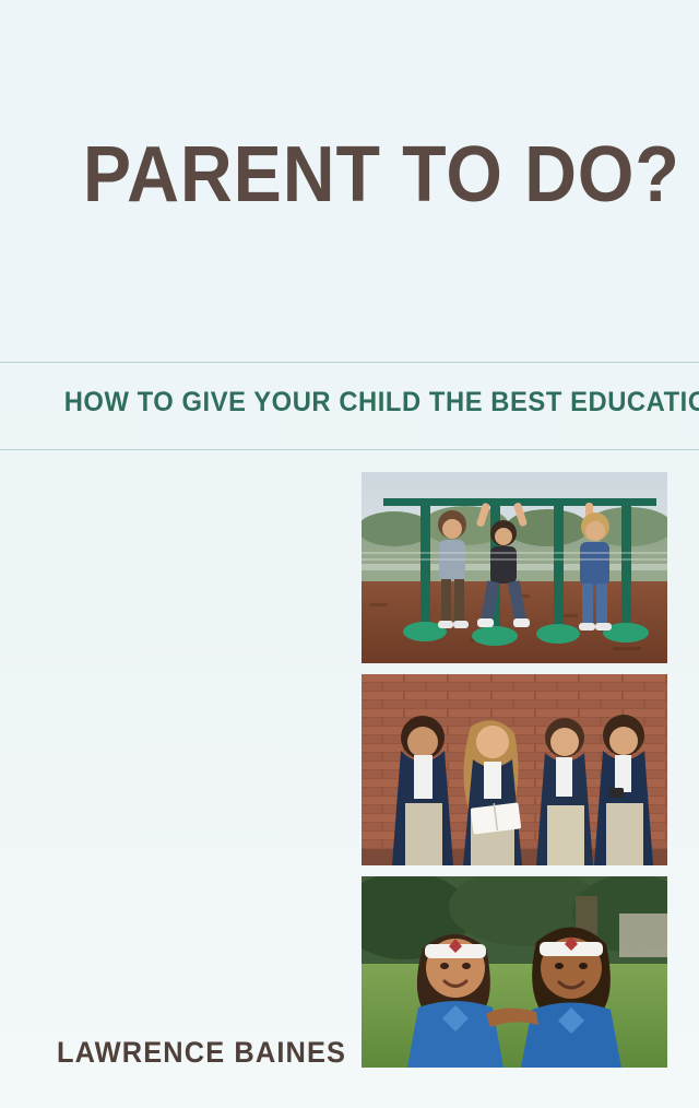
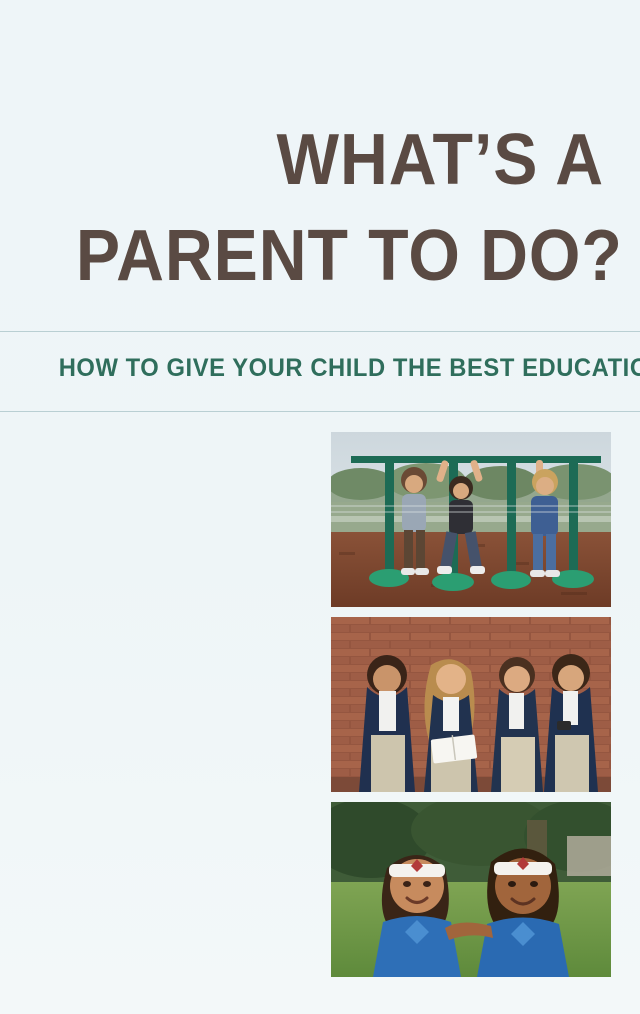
+ WHAT’S A
  PARENT TO DO?
  HOW TO GIVE YOUR CHILD THE BEST EDUCATIO
- LAWRENCE BAINES
